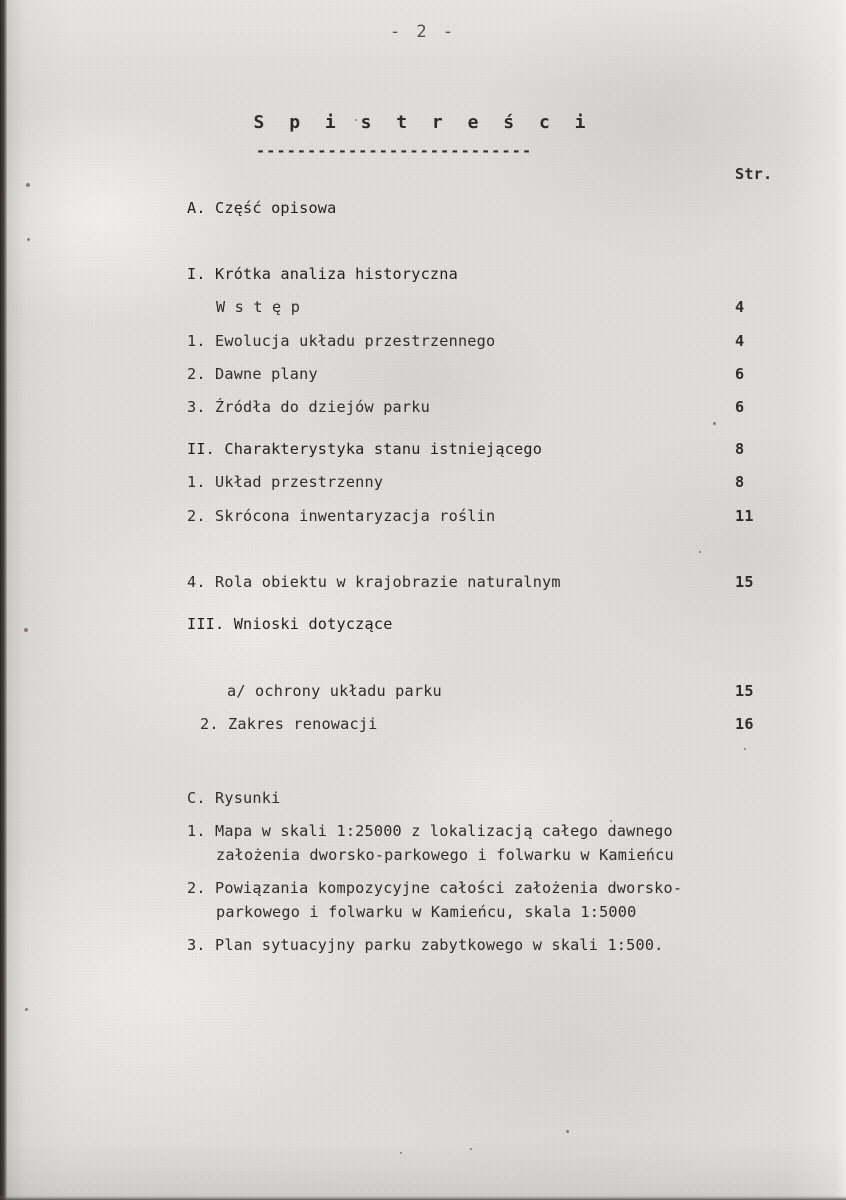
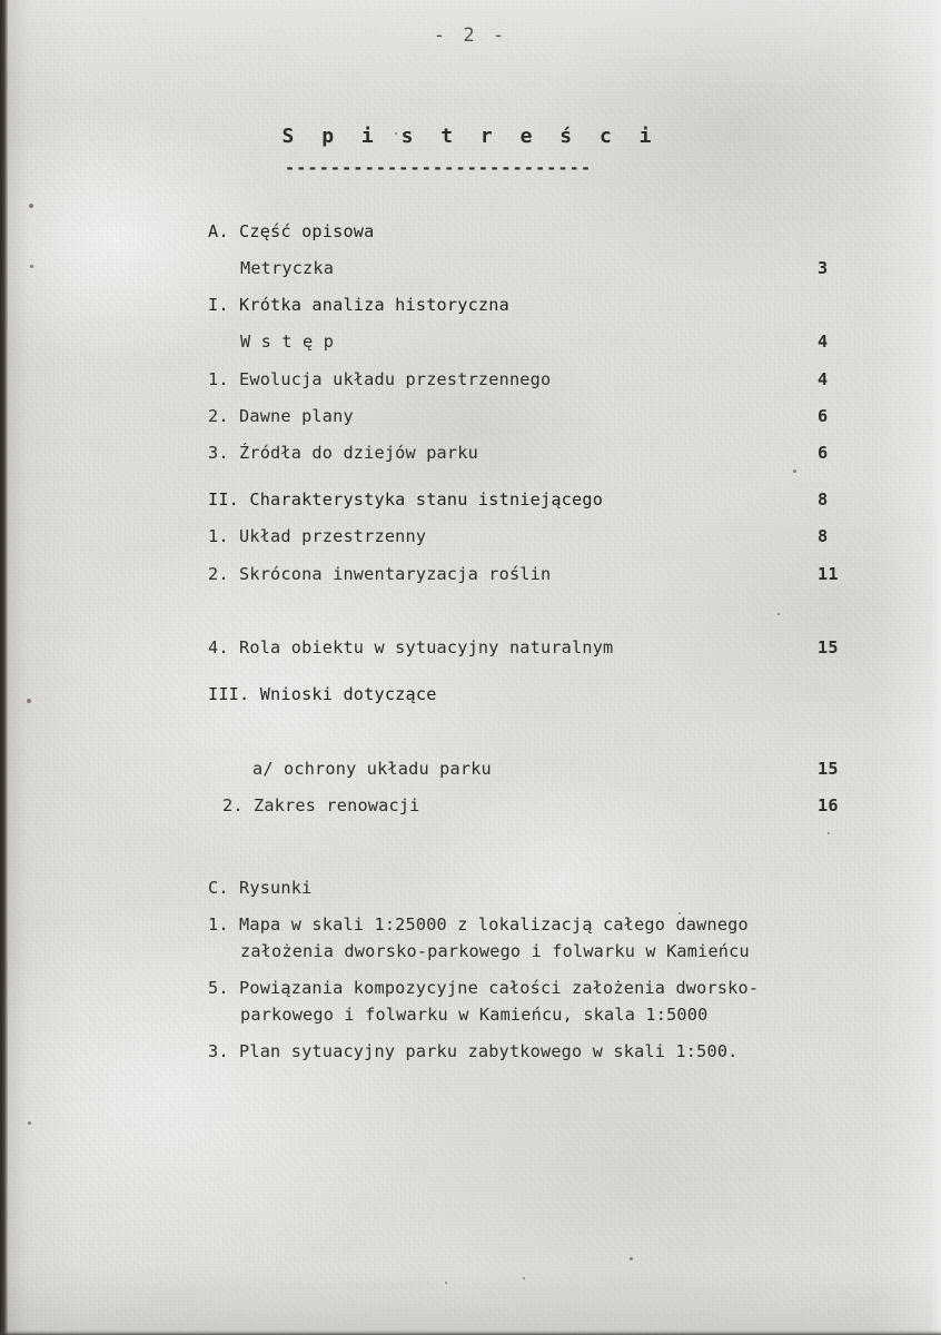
  - 2 -
  S p i s t r e ś c i
  ---------------------------
- Str.
  A. Część opisowa
+ Metryczka
+ 3
  I. Krótka analiza historyczna
  W s t ę p
  4
  1. Ewolucja układu przestrzennego
  4
  2. Dawne plany
  6
  3. Źródła do dziejów parku
  6
  II. Charakterystyka stanu istniejącego
  8
  1. Układ przestrzenny
  8
  2. Skrócona inwentaryzacja roślin
  11
- 4. Rola obiektu w krajobrazie naturalnym
+ 4. Rola obiektu w sytuacyjny naturalnym
  15
  III. Wnioski dotyczące
  a/ ochrony układu parku
  15
  2. Zakres renowacji
  16
  C. Rysunki
  1. Mapa w skali 1:25000 z lokalizacją całego dawnego
  założenia dworsko-parkowego i folwarku w Kamieńcu
- 2. Powiązania kompozycyjne całości założenia dworsko-
+ 5. Powiązania kompozycyjne całości założenia dworsko-
  parkowego i folwarku w Kamieńcu, skala 1:5000
  3. Plan sytuacyjny parku zabytkowego w skali 1:500.
